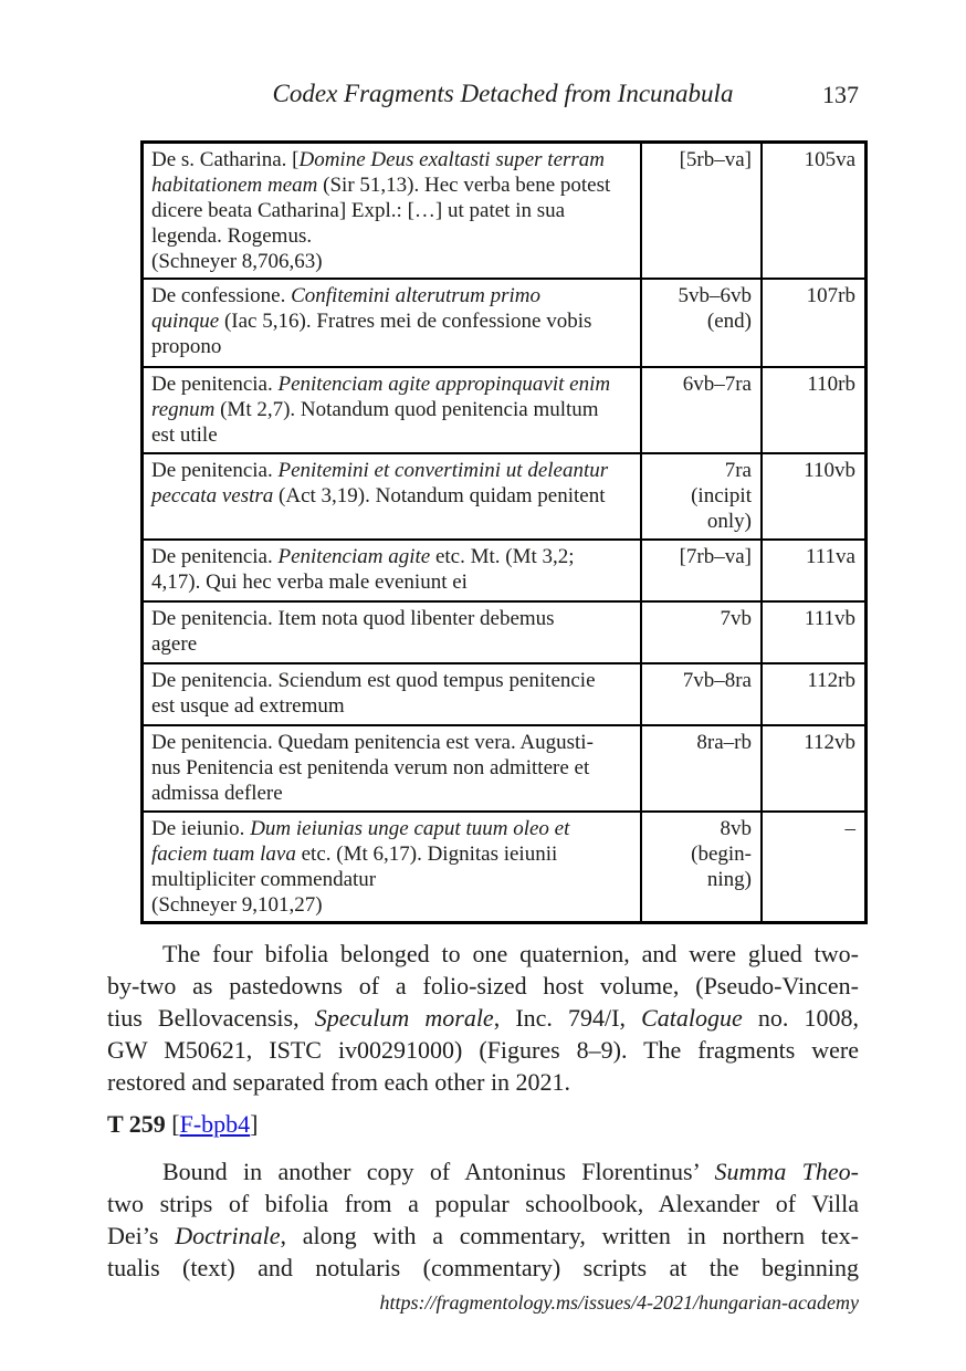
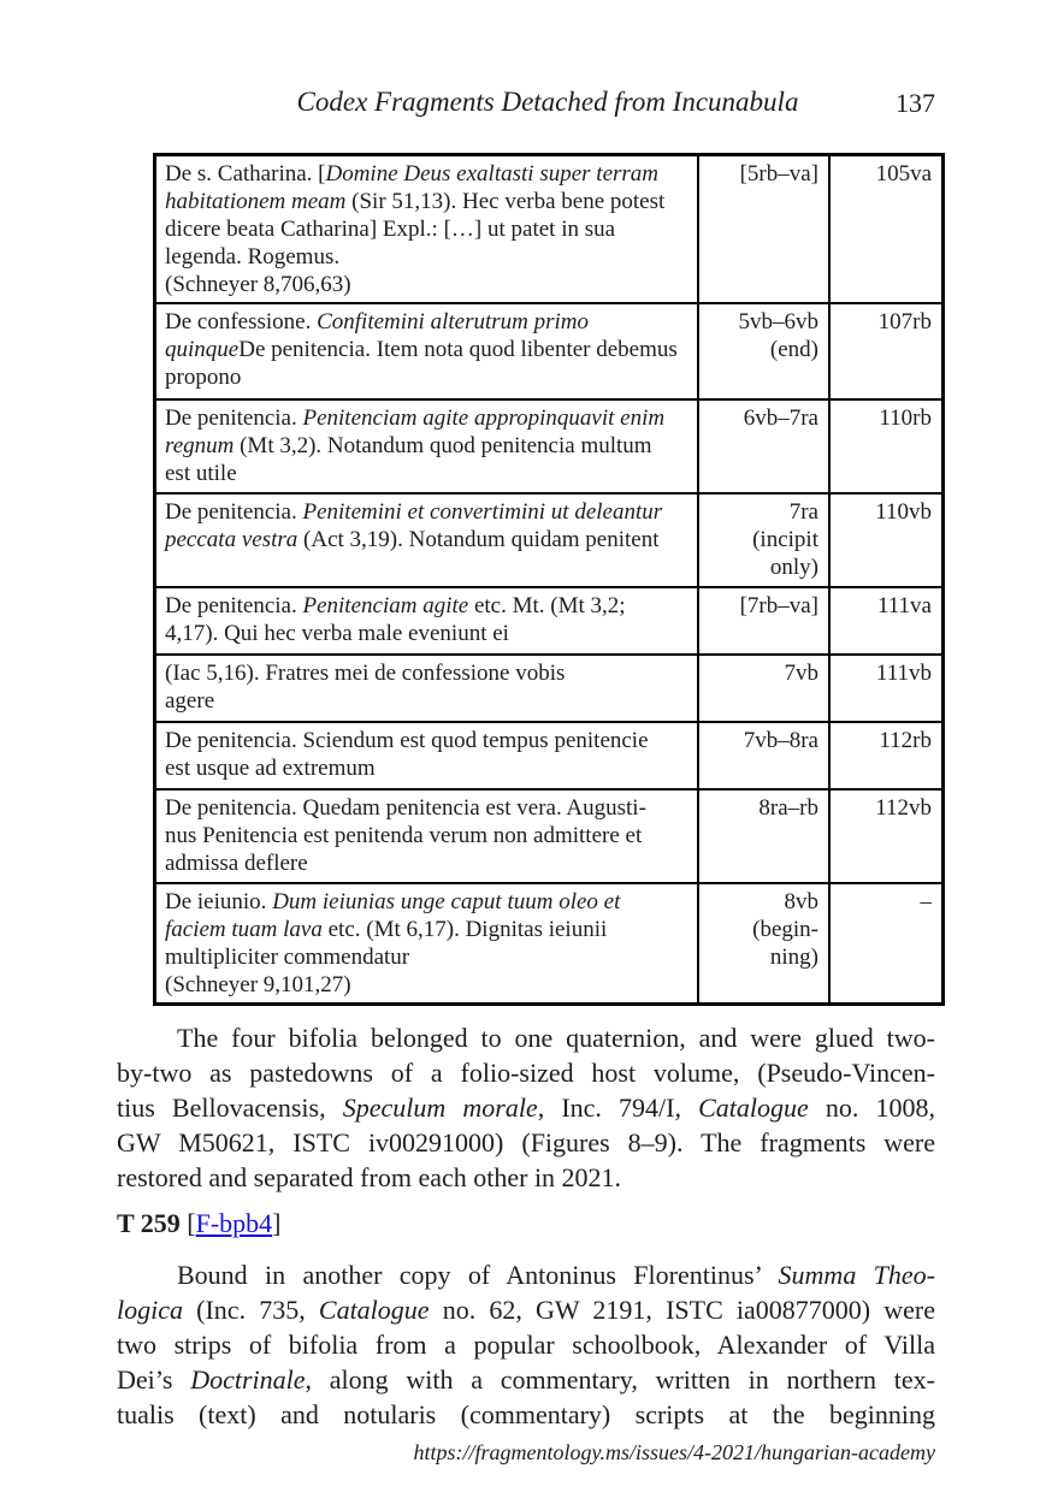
  Codex Fragments Detached from Incunabula
  137
  De s. Catharina. [Domine Deus exaltasti super terramhabitationem meam (Sir 51,13). Hec verba bene potestdicere beata Catharina] Expl.: […] ut patet in sualegenda. Rogemus.(Schneyer 8,706,63)	[5rb–va]	105va
- De confessione. Confitemini alterutrum primoquinque (Iac 5,16). Fratres mei de confessione vobispropono	5vb–6vb (end)	107rb
+ De confessione. Confitemini alterutrum primoquinqueDe penitencia. Item nota quod libenter debemuspropono	5vb–6vb (end)	107rb
- De penitencia. Penitenciam agite appropinquavit enimregnum (Mt 2,7). Notandum quod penitencia multumest utile	6vb–7ra	110rb
+ De penitencia. Penitenciam agite appropinquavit enimregnum (Mt 3,2). Notandum quod penitencia multumest utile	6vb–7ra	110rb
  De penitencia. Penitemini et convertimini ut deleanturpeccata vestra (Act 3,19). Notandum quidam penitent	7ra (incipit only)	110vb
  De penitencia. Penitenciam agite etc. Mt. (Mt 3,2;4,17). Qui hec verba male eveniunt ei	[7rb–va]	111va
- De penitencia. Item nota quod libenter debemusagere	7vb	111vb
+ (Iac 5,16). Fratres mei de confessione vobisagere	7vb	111vb
  De penitencia. Sciendum est quod tempus penitencieest usque ad extremum	7vb–8ra	112rb
  De penitencia. Quedam penitencia est vera. Augusti-nus Penitencia est penitenda verum non admittere etadmissa deflere	8ra–rb	112vb
  De ieiunio. Dum ieiunias unge caput tuum oleo etfaciem tuam lava etc. (Mt 6,17). Dignitas ieiuniimultipliciter commendatur(Schneyer 9,101,27)	8vb (begin- ning)	–
  The four bifolia belonged to one quaternion, and were glued two-
  by-two as pastedowns of a folio-sized host volume, (Pseudo-Vincen-
  tius Bellovacensis, Speculum morale, Inc. 794/I, Catalogue no. 1008,
  GW M50621, ISTC iv00291000) (Figures 8–9). The fragments were
  restored and separated from each other in 2021.
  T 259 [F-bpb4]
  Bound in another copy of Antoninus Florentinus’ Summa Theo-
+ logica (Inc. 735, Catalogue no. 62, GW 2191, ISTC ia00877000) were
  two strips of bifolia from a popular schoolbook, Alexander of Villa
  Dei’s Doctrinale, along with a commentary, written in northern tex-
  tualis (text) and notularis (commentary) scripts at the beginning
  https://fragmentology.ms/issues/4-2021/hungarian-academy
